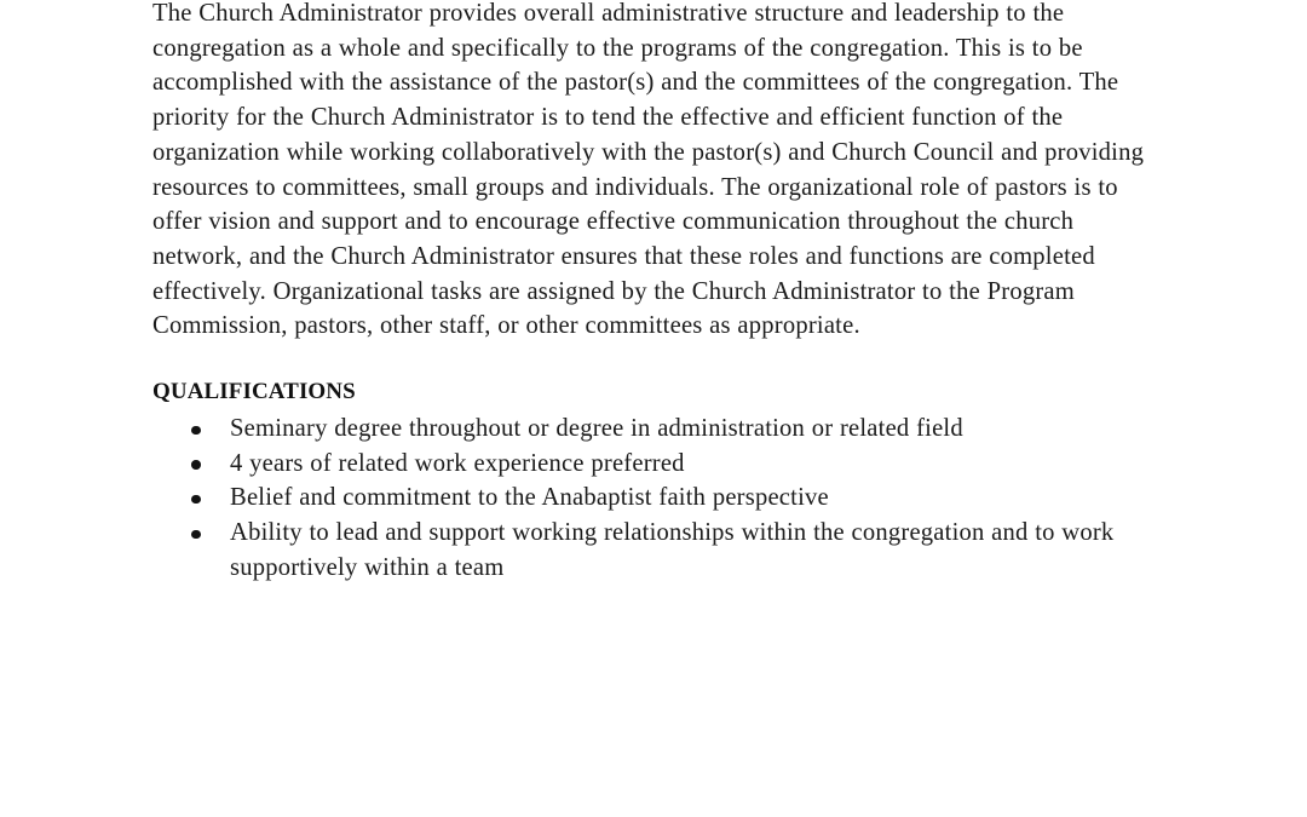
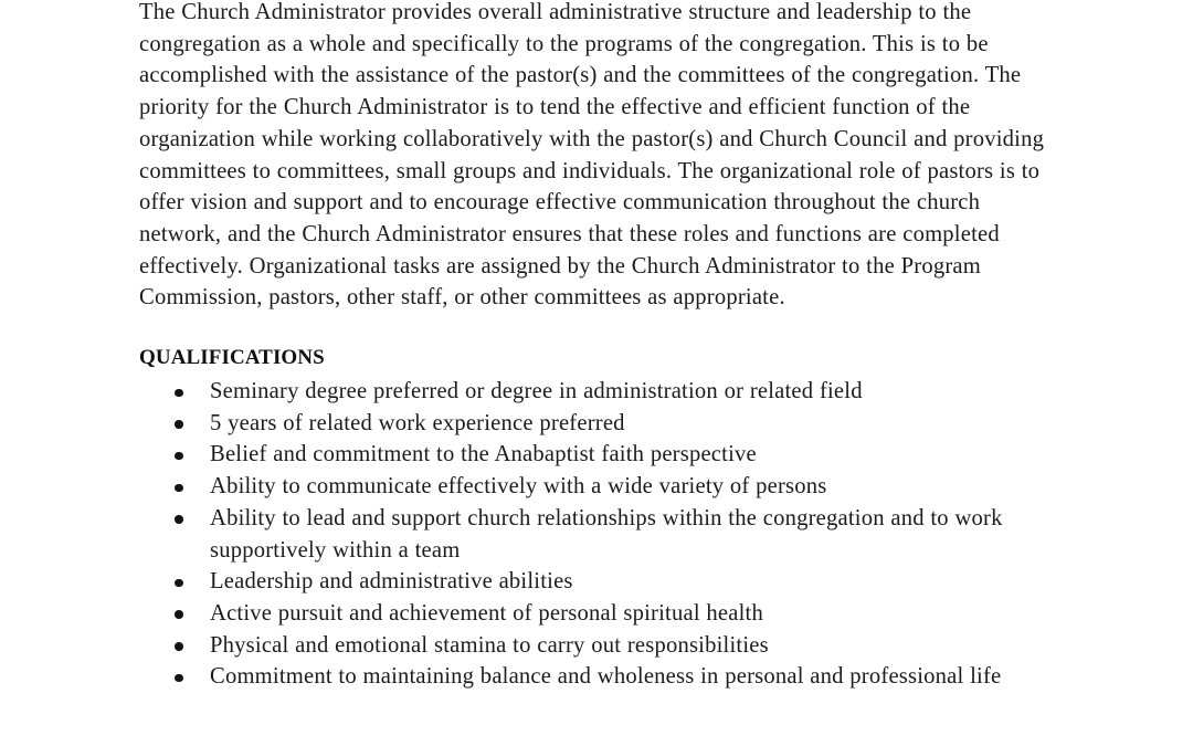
- The Church Administrator provides overall administrative structure and leadership to the congregation as a whole and specifically to the programs of the congregation. This is to be accomplished with the assistance of the pastor(s) and the committees of the congregation. The priority for the Church Administrator is to tend the effective and efficient function of the organization while working collaboratively with the pastor(s) and Church Council and providing resources to committees, small groups and individuals. The organizational role of pastors is to offer vision and support and to encourage effective communication throughout the church network, and the Church Administrator ensures that these roles and functions are completed effectively. Organizational tasks are assigned by the Church Administrator to the Program Commission, pastors, other staff, or other committees as appropriate.
+ The Church Administrator provides overall administrative structure and leadership to the congregation as a whole and specifically to the programs of the congregation. This is to be accomplished with the assistance of the pastor(s) and the committees of the congregation. The priority for the Church Administrator is to tend the effective and efficient function of the organization while working collaboratively with the pastor(s) and Church Council and providing committees to committees, small groups and individuals. The organizational role of pastors is to offer vision and support and to encourage effective communication throughout the church network, and the Church Administrator ensures that these roles and functions are completed effectively. Organizational tasks are assigned by the Church Administrator to the Program Commission, pastors, other staff, or other committees as appropriate.
  QUALIFICATIONS
- Seminary degree throughout or degree in administration or related field
+ Seminary degree preferred or degree in administration or related field
- 4 years of related work experience preferred
+ 5 years of related work experience preferred
  Belief and commitment to the Anabaptist faith perspective
+ Ability to communicate effectively with a wide variety of persons
- Ability to lead and support working relationships within the congregation and to work supportively within a team
+ Ability to lead and support church relationships within the congregation and to work supportively within a team
+ Leadership and administrative abilities
+ Active pursuit and achievement of personal spiritual health
+ Physical and emotional stamina to carry out responsibilities
+ Commitment to maintaining balance and wholeness in personal and professional life
